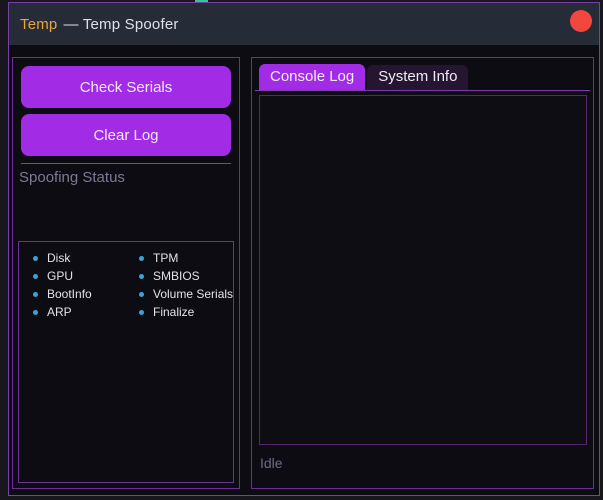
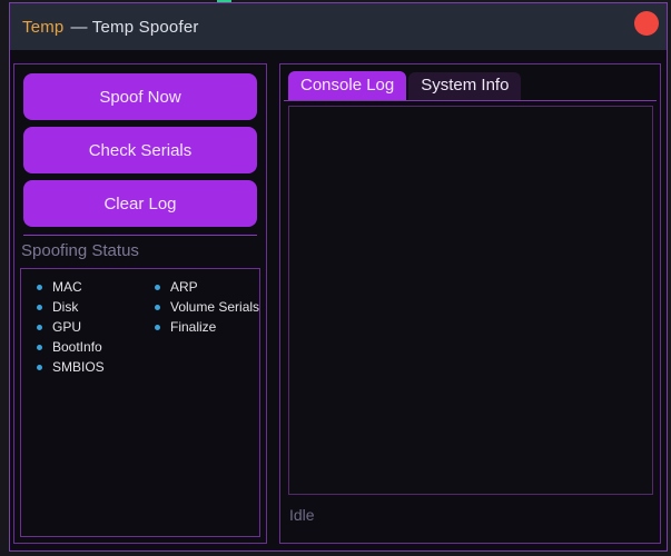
  Temp
  — Temp Spoofer
+ Spoof Now
  Check Serials
  Clear Log
  Spoofing Status
+ MAC
  Disk
  GPU
  BootInfo
- ARP
+ SMBIOS
- TPM
- SMBIOS
+ ARP
  Volume Serials
  Finalize
  Console Log
  System Info
  Idle
